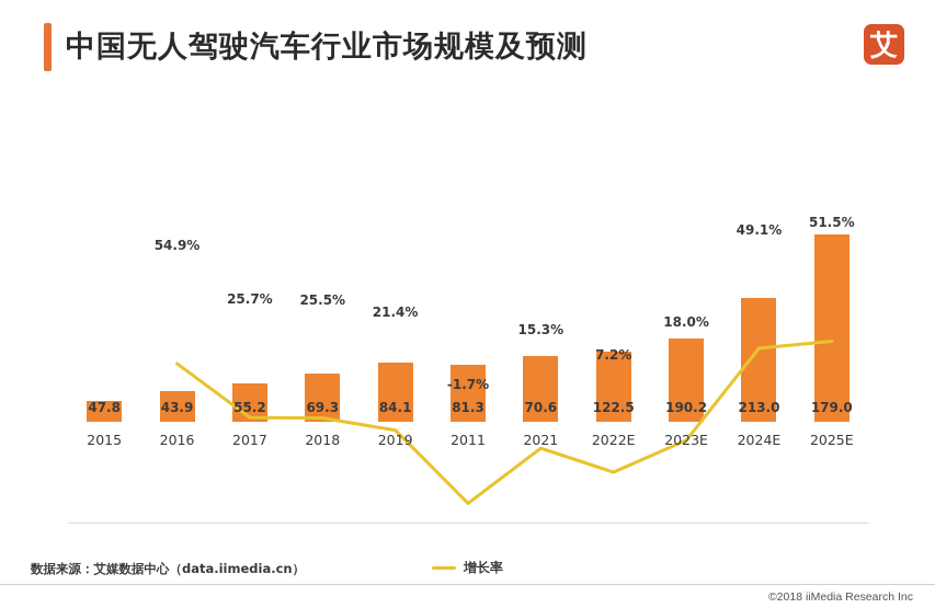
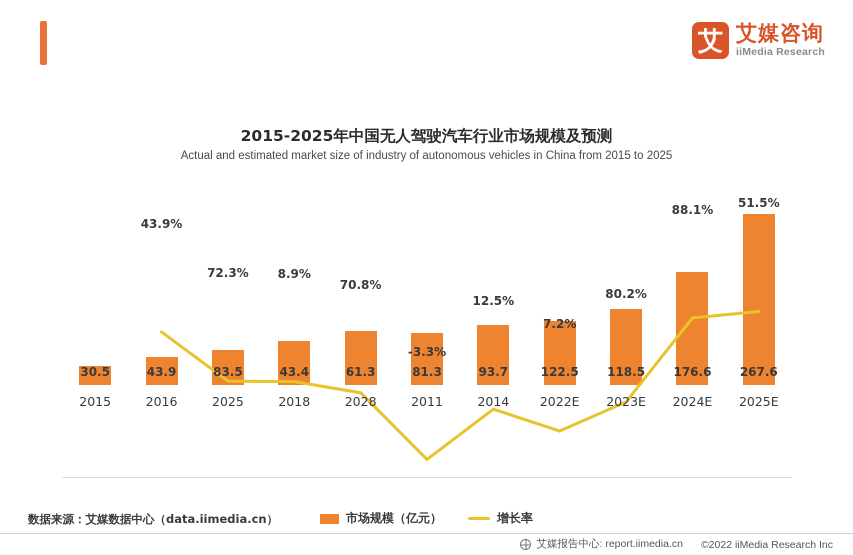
- 中国无人驾驶汽车行业市场规模及预测
  艾
+ 艾媒咨询
+ iiMedia Research
+ 2015-2025年中国无人驾驶汽车行业市场规模及预测
+ Actual and estimated market size of industry of autonomous vehicles in China from 2015 to 2025
- 47.8
+ 30.5
  2015
  43.9
  2016
- 55.2
+ 83.5
- 2017
+ 2025
- 69.3
+ 43.4
  2018
- 84.1
+ 61.3
- 2019
+ 2028
  81.3
  2011
- 70.6
+ 93.7
- 2021
+ 2014
  122.5
  2022E
- 190.2
+ 118.5
  2023E
- 213.0
+ 176.6
  2024E
- 179.0
+ 267.6
  2025E
- 54.9%
+ 43.9%
- 25.7%
+ 72.3%
- 25.5%
+ 8.9%
- 21.4%
+ 70.8%
- -1.7%
+ -3.3%
- 15.3%
+ 12.5%
  7.2%
- 18.0%
+ 80.2%
- 49.1%
+ 88.1%
  51.5%
+ 市场规模（亿元）
  增长率
  数据来源：艾媒数据中心（data.iimedia.cn）
+ 艾媒报告中心: report.iimedia.cn
- ©2018 iiMedia Research Inc
+ ©2022 iiMedia Research Inc
